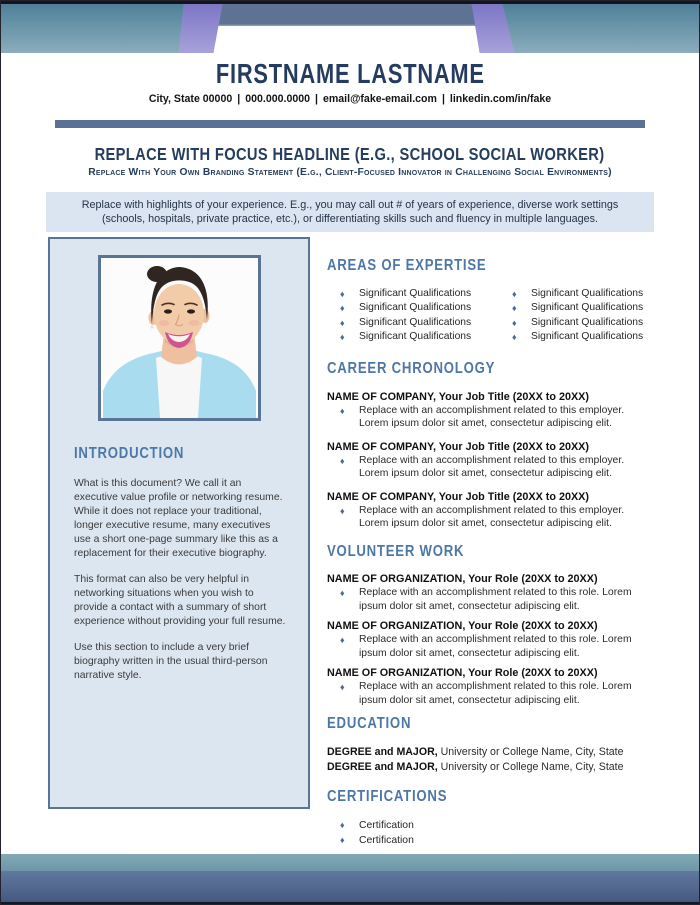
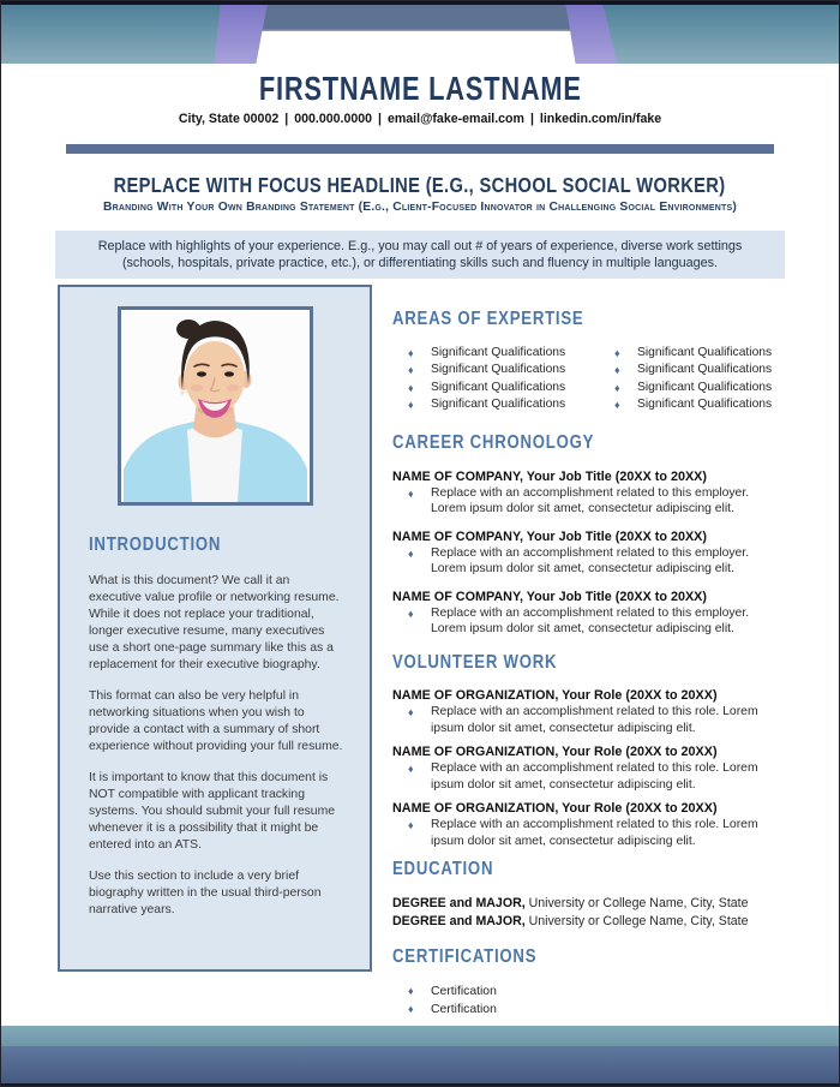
  FIRSTNAME LASTNAME
- City, State 00000 | 000.000.0000 | email@fake-email.com | linkedin.com/in/fake
+ City, State 00002 | 000.000.0000 | email@fake-email.com | linkedin.com/in/fake
  REPLACE WITH FOCUS HEADLINE (E.G., SCHOOL SOCIAL WORKER)
- Replace With Your Own Branding Statement (E.g., Client-Focused Innovator in Challenging Social Environments)
+ Branding With Your Own Branding Statement (E.g., Client-Focused Innovator in Challenging Social Environments)
  Replace with highlights of your experience. E.g., you may call out # of years of experience, diverse work settings (schools, hospitals, private practice, etc.), or differentiating skills such and fluency in multiple languages.
  INTRODUCTION
  What is this document? We call it an executive value profile or networking resume. While it does not replace your traditional, longer executive resume, many executives use a short one-page summary like this as a replacement for their executive biography.
  This format can also be very helpful in networking situations when you wish to provide a contact with a summary of short experience without providing your full resume.
+ It is important to know that this document is NOT compatible with applicant tracking systems. You should submit your full resume whenever it is a possibility that it might be entered into an ATS.
- Use this section to include a very brief biography written in the usual third-person narrative style.
+ Use this section to include a very brief biography written in the usual third-person narrative years.
  AREAS OF EXPERTISE
  ♦
  Significant Qualifications
  ♦
  Significant Qualifications
  ♦
  Significant Qualifications
  ♦
  Significant Qualifications
  ♦
  Significant Qualifications
  ♦
  Significant Qualifications
  ♦
  Significant Qualifications
  ♦
  Significant Qualifications
  CAREER CHRONOLOGY
  NAME OF COMPANY, Your Job Title (20XX to 20XX)
  ♦
  Replace with an accomplishment related to this employer. Lorem ipsum dolor sit amet, consectetur adipiscing elit.
  NAME OF COMPANY, Your Job Title (20XX to 20XX)
  ♦
  Replace with an accomplishment related to this employer. Lorem ipsum dolor sit amet, consectetur adipiscing elit.
  NAME OF COMPANY, Your Job Title (20XX to 20XX)
  ♦
  Replace with an accomplishment related to this employer. Lorem ipsum dolor sit amet, consectetur adipiscing elit.
  VOLUNTEER WORK
  NAME OF ORGANIZATION, Your Role (20XX to 20XX)
  ♦
  Replace with an accomplishment related to this role. Lorem ipsum dolor sit amet, consectetur adipiscing elit.
  NAME OF ORGANIZATION, Your Role (20XX to 20XX)
  ♦
  Replace with an accomplishment related to this role. Lorem ipsum dolor sit amet, consectetur adipiscing elit.
  NAME OF ORGANIZATION, Your Role (20XX to 20XX)
  ♦
  Replace with an accomplishment related to this role. Lorem ipsum dolor sit amet, consectetur adipiscing elit.
  EDUCATION
  DEGREE and MAJOR, University or College Name, City, State
  DEGREE and MAJOR, University or College Name, City, State
  CERTIFICATIONS
  ♦
  Certification
  ♦
  Certification
